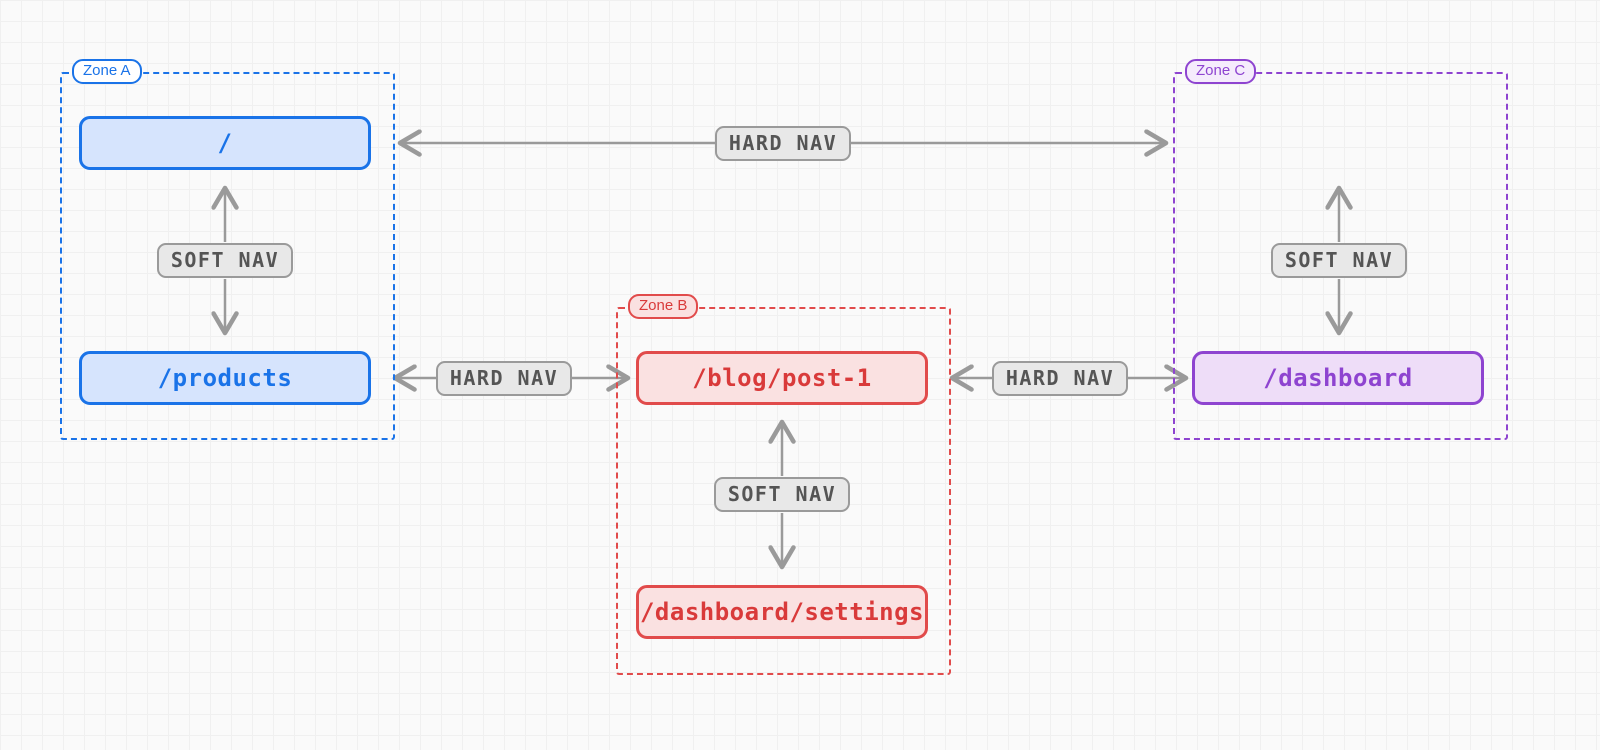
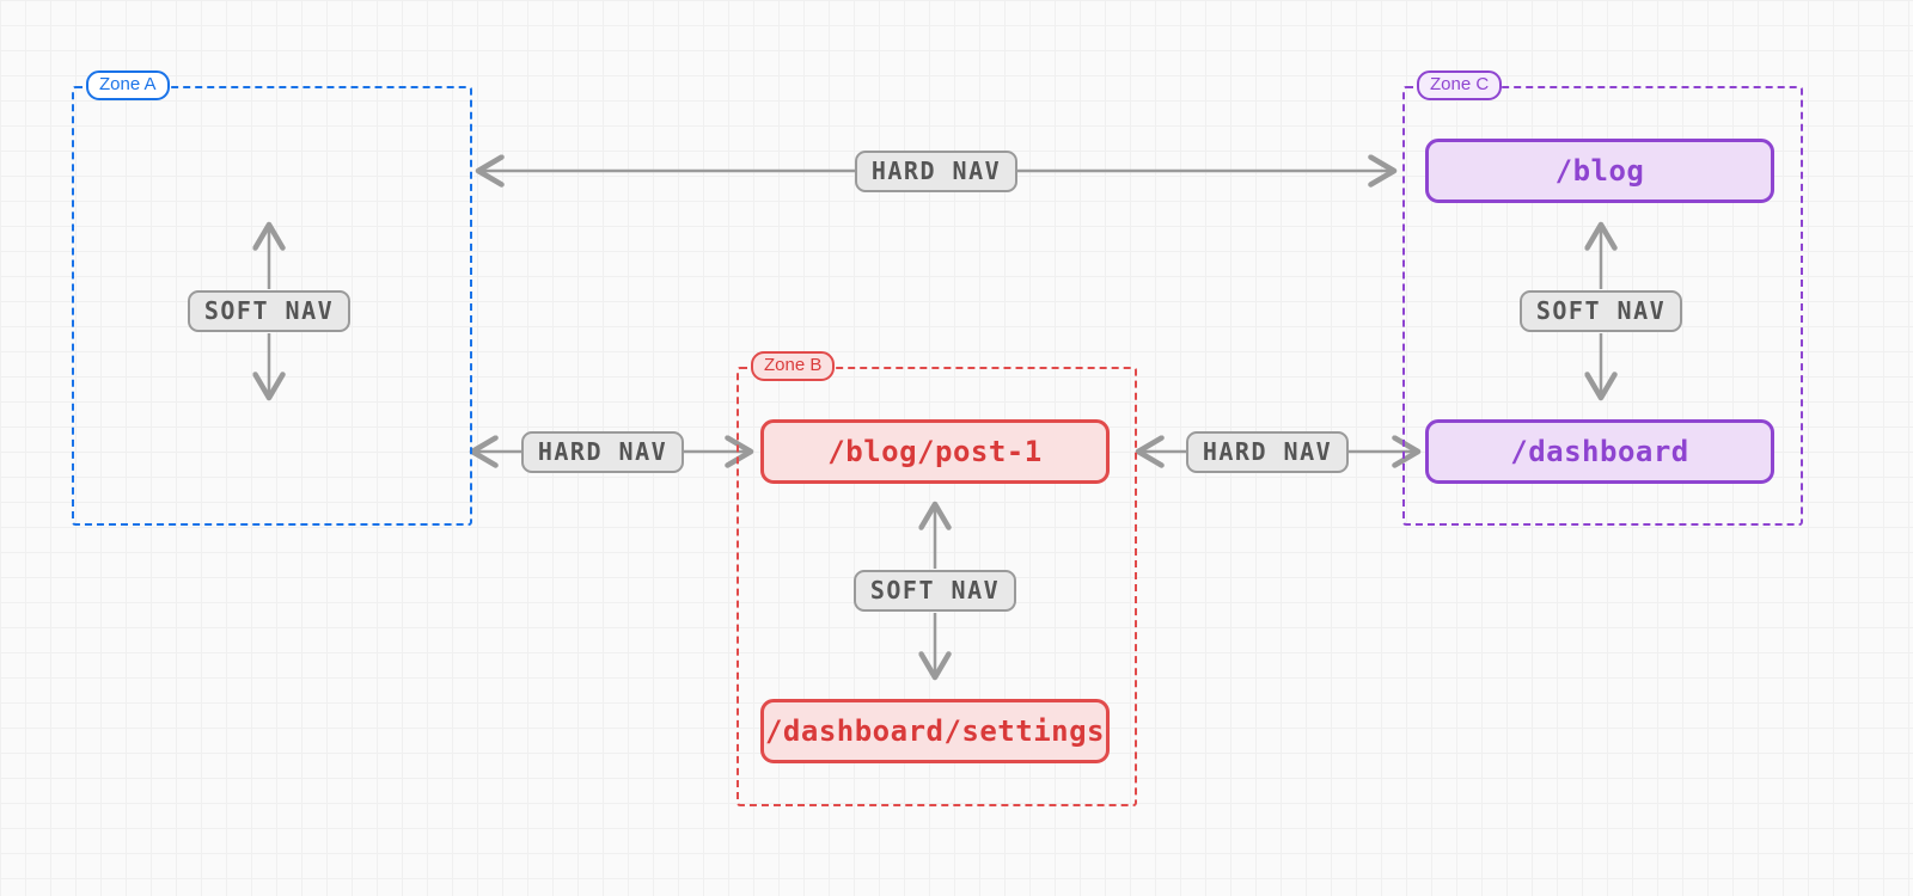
  Zone A
- /
- /products
  Zone B
  /blog/post-1
  /dashboard/settings
  Zone C
+ /blog
  /dashboard
  HARD NAV
  SOFT NAV
  HARD NAV
  HARD NAV
  SOFT NAV
  SOFT NAV
